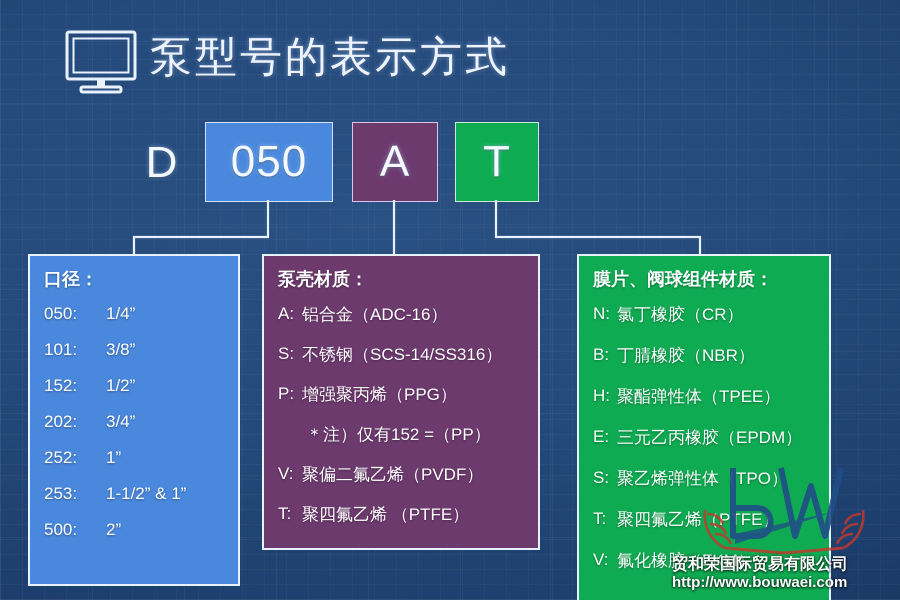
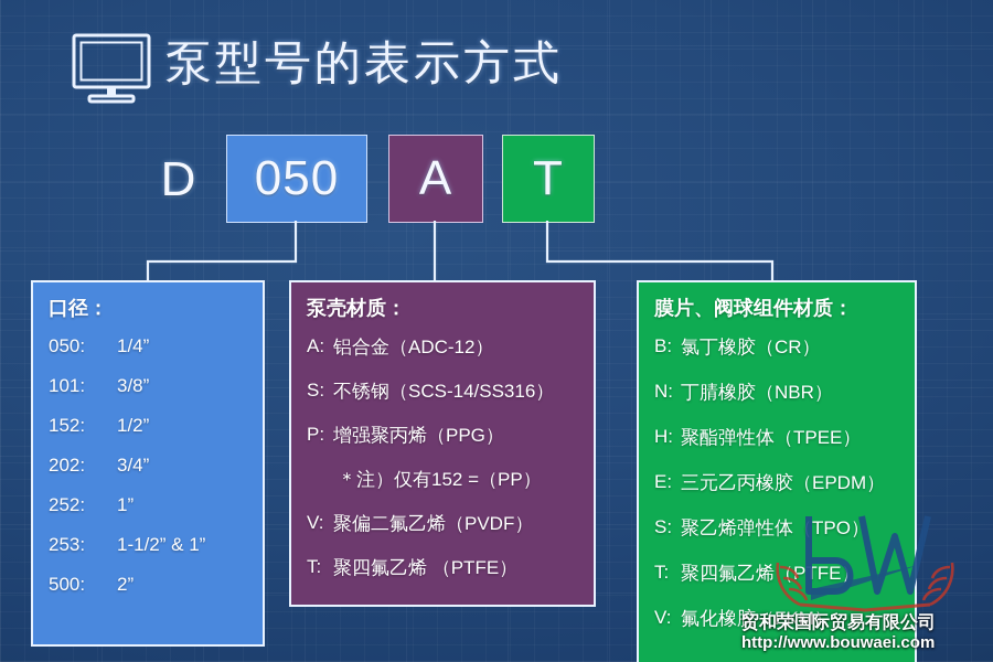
  泵型号的表示方式
  D
  050
  A
  T
  口径：
  050:
  1/4”
  101:
  3/8”
  152:
  1/2”
  202:
  3/4”
  252:
  1”
  253:
  1-1/2” & 1”
  500:
  2”
  泵壳材质：
  A:
- 铝合金（ADC-16）
+ 铝合金（ADC-12）
  S:
  不锈钢（SCS-14/SS316）
  P:
  增强聚丙烯（PPG）
  ＊注）仅有152 =（PP）
  V:
  聚偏二氟乙烯（PVDF）
  T:
  聚四氟乙烯 （PTFE）
  膜片、阀球组件材质：
- N:
+ B:
  氯丁橡胶（CR）
- B:
+ N:
  丁腈橡胶（NBR）
  H:
  聚酯弹性体（TPEE）
  E:
  三元乙丙橡胶（EPDM）
  S:
  聚乙烯弹性体（TPO）
  T:
  聚四氟乙烯（PFE
  V:
  氟化橡胶（FKM）
  贸和荣国际贸易有限公司
  http://www.bouwaei.com
